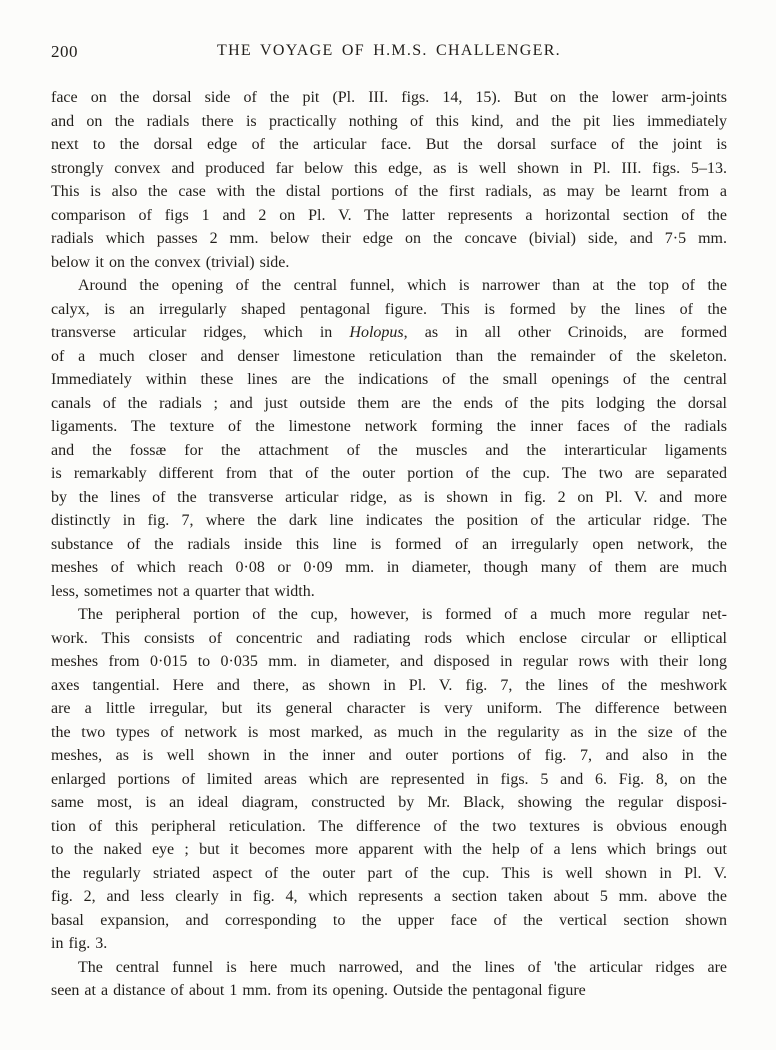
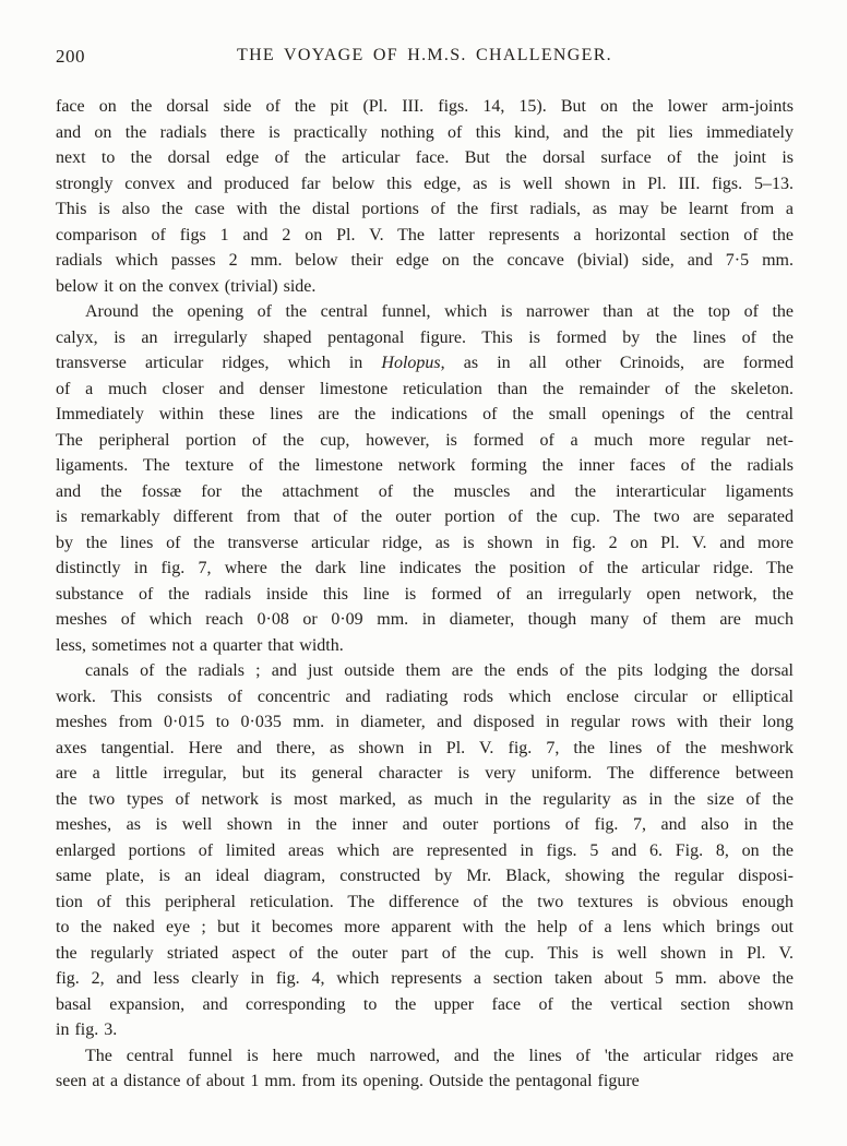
  200
  THE VOYAGE OF H.M.S. CHALLENGER.
  face on the dorsal side of the pit (Pl. III. figs. 14, 15). But on the lower arm-joints
  and on the radials there is practically nothing of this kind, and the pit lies immediately
  next to the dorsal edge of the articular face. But the dorsal surface of the joint is
  strongly convex and produced far below this edge, as is well shown in Pl. III. figs. 5–13.
  This is also the case with the distal portions of the first radials, as may be learnt from a
  comparison of figs 1 and 2 on Pl. V. The latter represents a horizontal section of the
  radials which passes 2 mm. below their edge on the concave (bivial) side, and 7·5 mm.
  below it on the convex (trivial) side.
  Around the opening of the central funnel, which is narrower than at the top of the
  calyx, is an irregularly shaped pentagonal figure. This is formed by the lines of the
  transverse articular ridges, which in Holopus, as in all other Crinoids, are formed
  of a much closer and denser limestone reticulation than the remainder of the skeleton.
  Immediately within these lines are the indications of the small openings of the central
- canals of the radials ; and just outside them are the ends of the pits lodging the dorsal
+ The peripheral portion of the cup, however, is formed of a much more regular net-
  ligaments. The texture of the limestone network forming the inner faces of the radials
  and the fossæ for the attachment of the muscles and the interarticular ligaments
  is remarkably different from that of the outer portion of the cup. The two are separated
  by the lines of the transverse articular ridge, as is shown in fig. 2 on Pl. V. and more
  distinctly in fig. 7, where the dark line indicates the position of the articular ridge. The
  substance of the radials inside this line is formed of an irregularly open network, the
  meshes of which reach 0·08 or 0·09 mm. in diameter, though many of them are much
  less, sometimes not a quarter that width.
- The peripheral portion of the cup, however, is formed of a much more regular net-
+ canals of the radials ; and just outside them are the ends of the pits lodging the dorsal
  work. This consists of concentric and radiating rods which enclose circular or elliptical
  meshes from 0·015 to 0·035 mm. in diameter, and disposed in regular rows with their long
  axes tangential. Here and there, as shown in Pl. V. fig. 7, the lines of the meshwork
  are a little irregular, but its general character is very uniform. The difference between
  the two types of network is most marked, as much in the regularity as in the size of the
  meshes, as is well shown in the inner and outer portions of fig. 7, and also in the
  enlarged portions of limited areas which are represented in figs. 5 and 6. Fig. 8, on the
- same most, is an ideal diagram, constructed by Mr. Black, showing the regular disposi-
+ same plate, is an ideal diagram, constructed by Mr. Black, showing the regular disposi-
  tion of this peripheral reticulation. The difference of the two textures is obvious enough
  to the naked eye ; but it becomes more apparent with the help of a lens which brings out
  the regularly striated aspect of the outer part of the cup. This is well shown in Pl. V.
  fig. 2, and less clearly in fig. 4, which represents a section taken about 5 mm. above the
  basal expansion, and corresponding to the upper face of the vertical section shown
  in fig. 3.
  The central funnel is here much narrowed, and the lines of 'the articular ridges are
  seen at a distance of about 1 mm. from its opening. Outside the pentagonal figure
